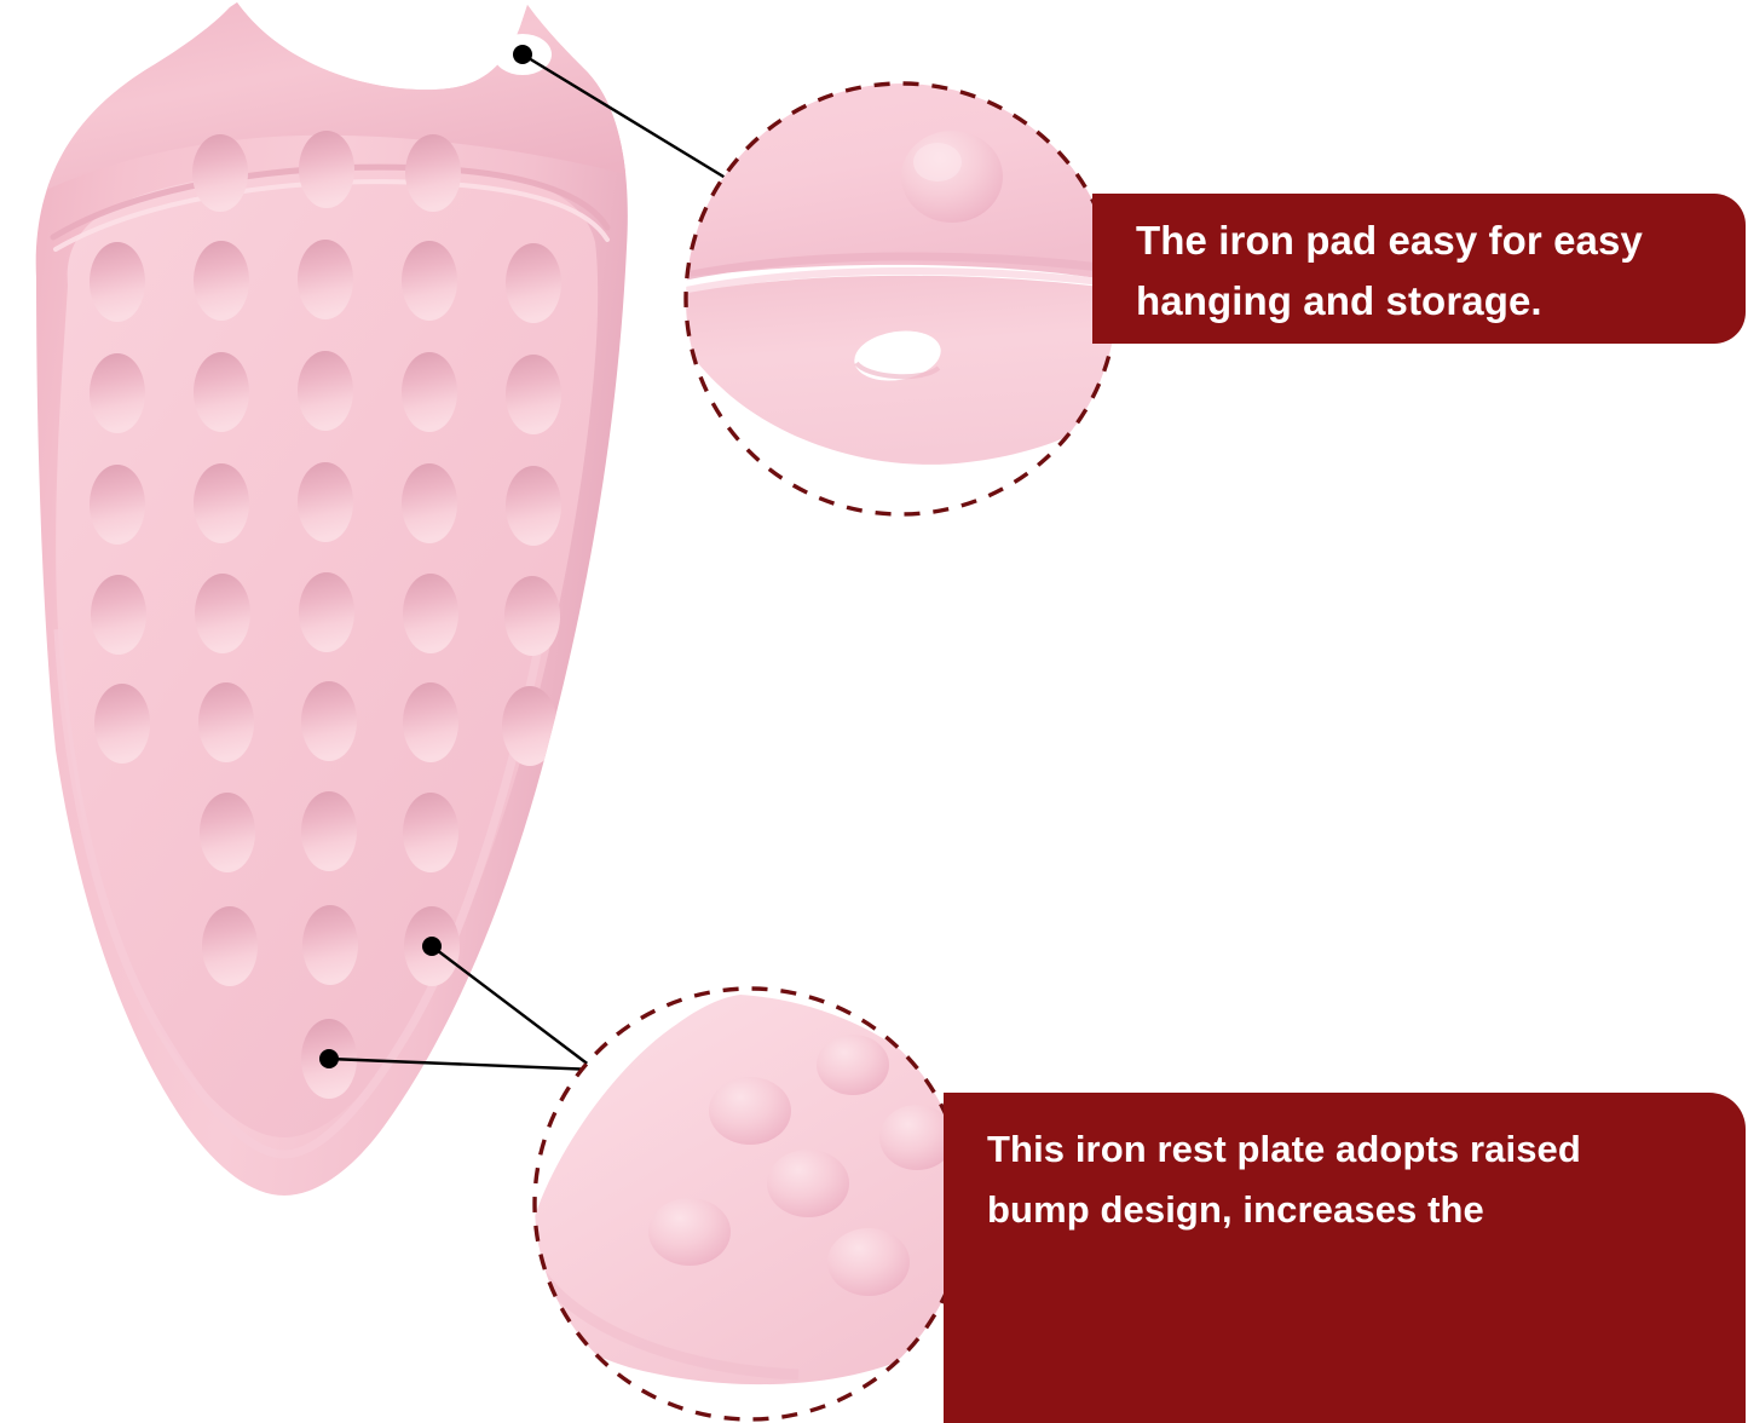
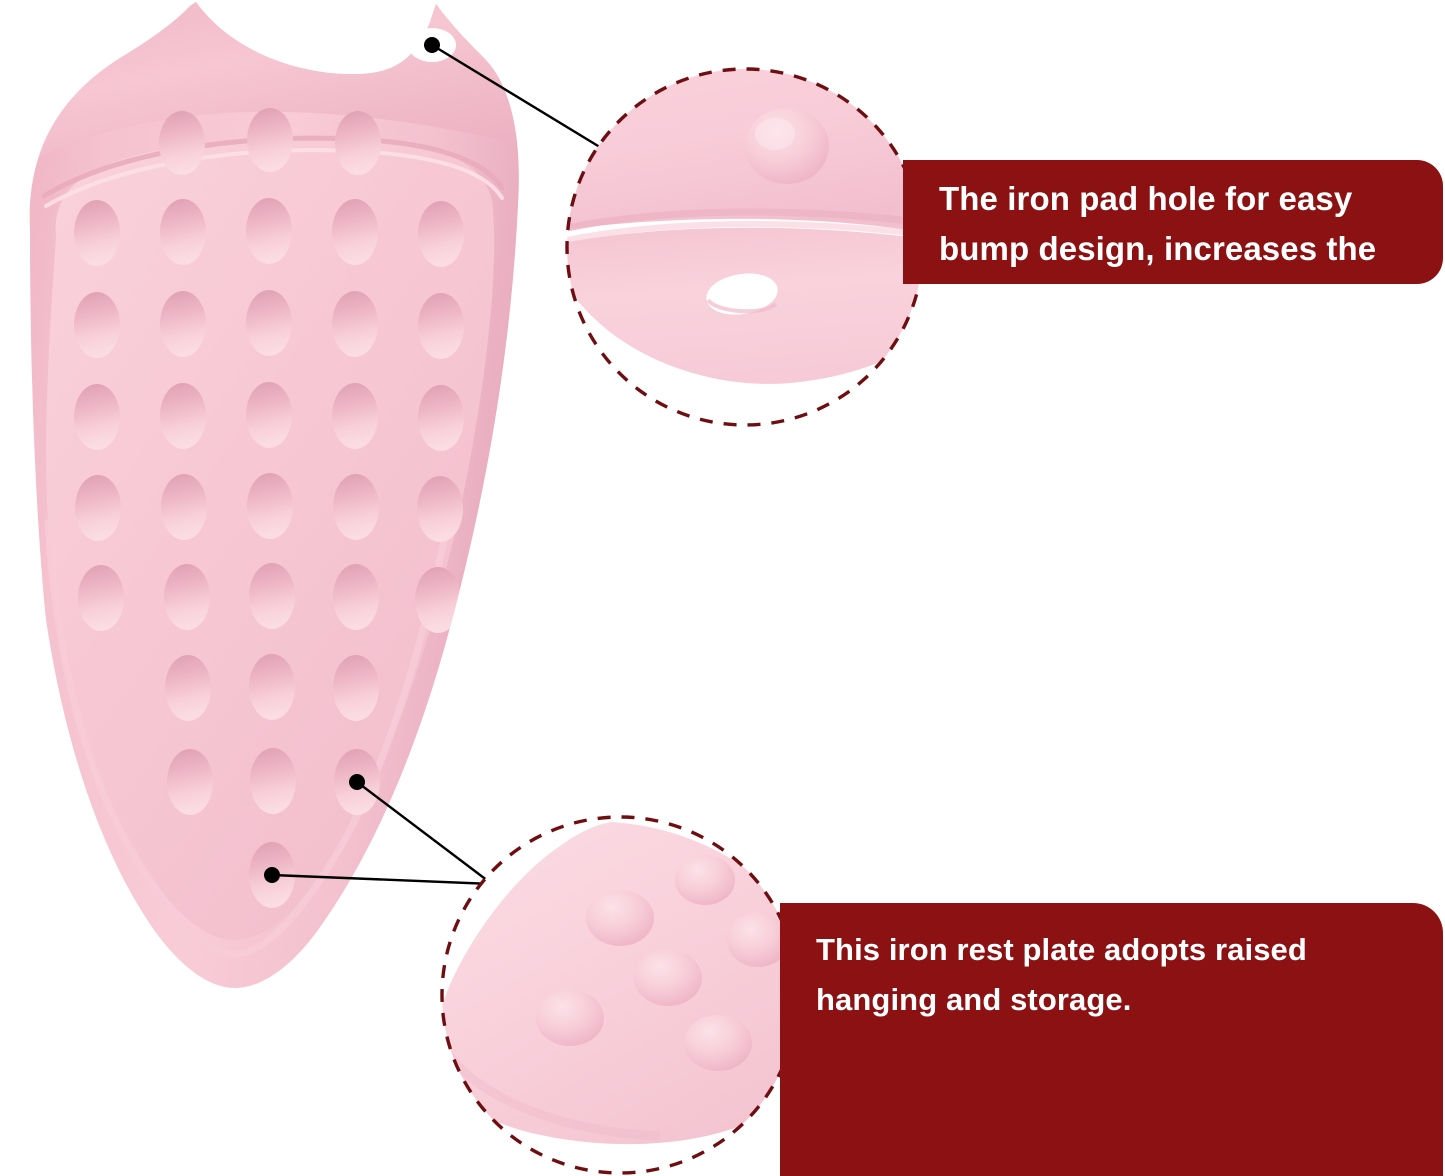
- The iron pad easy for easy
+ The iron pad hole for easy
- hanging and storage.
+ bump design, increases the
  This iron rest plate adopts raised
- bump design, increases the
+ hanging and storage.
